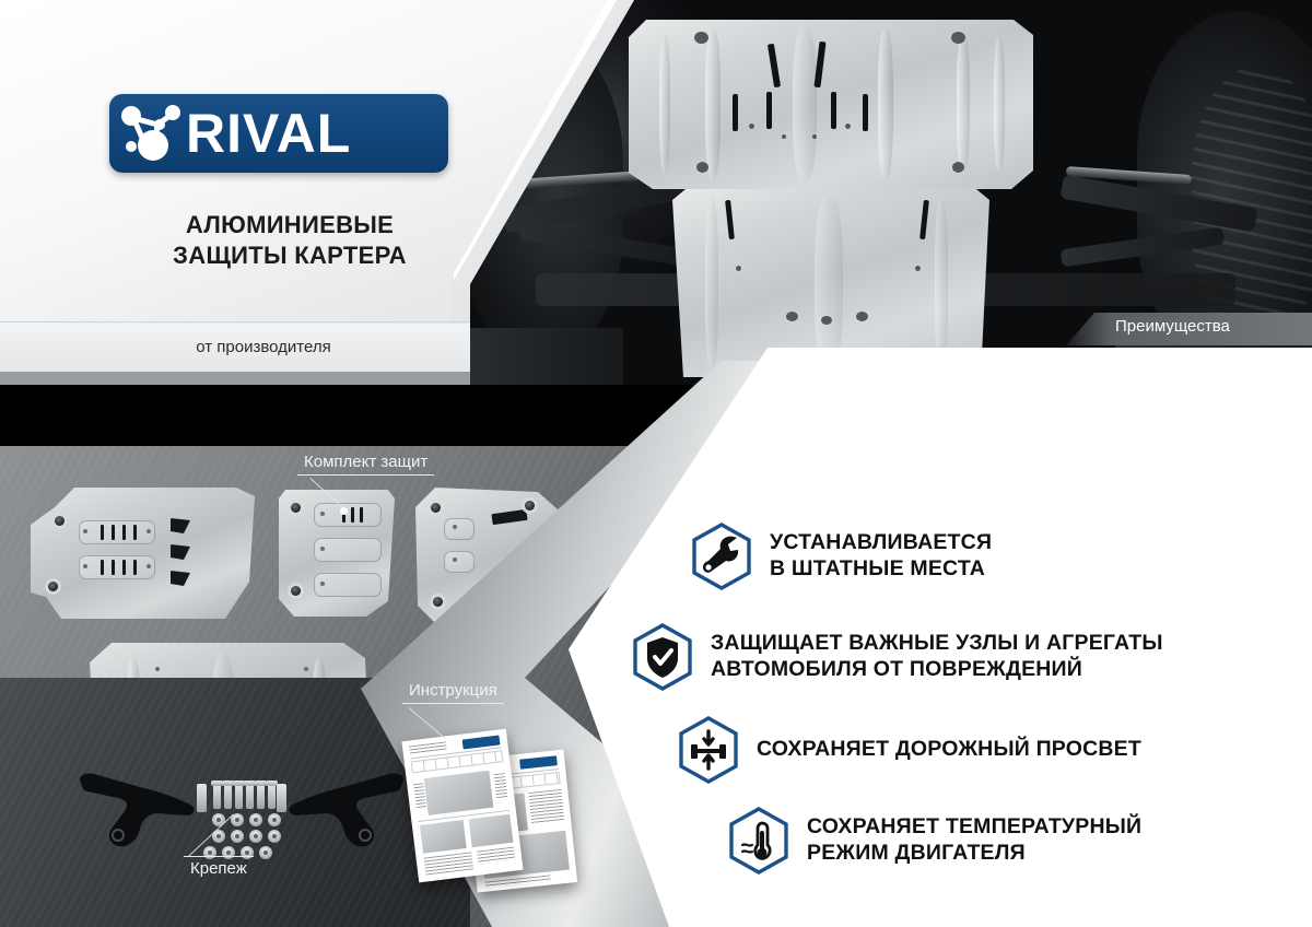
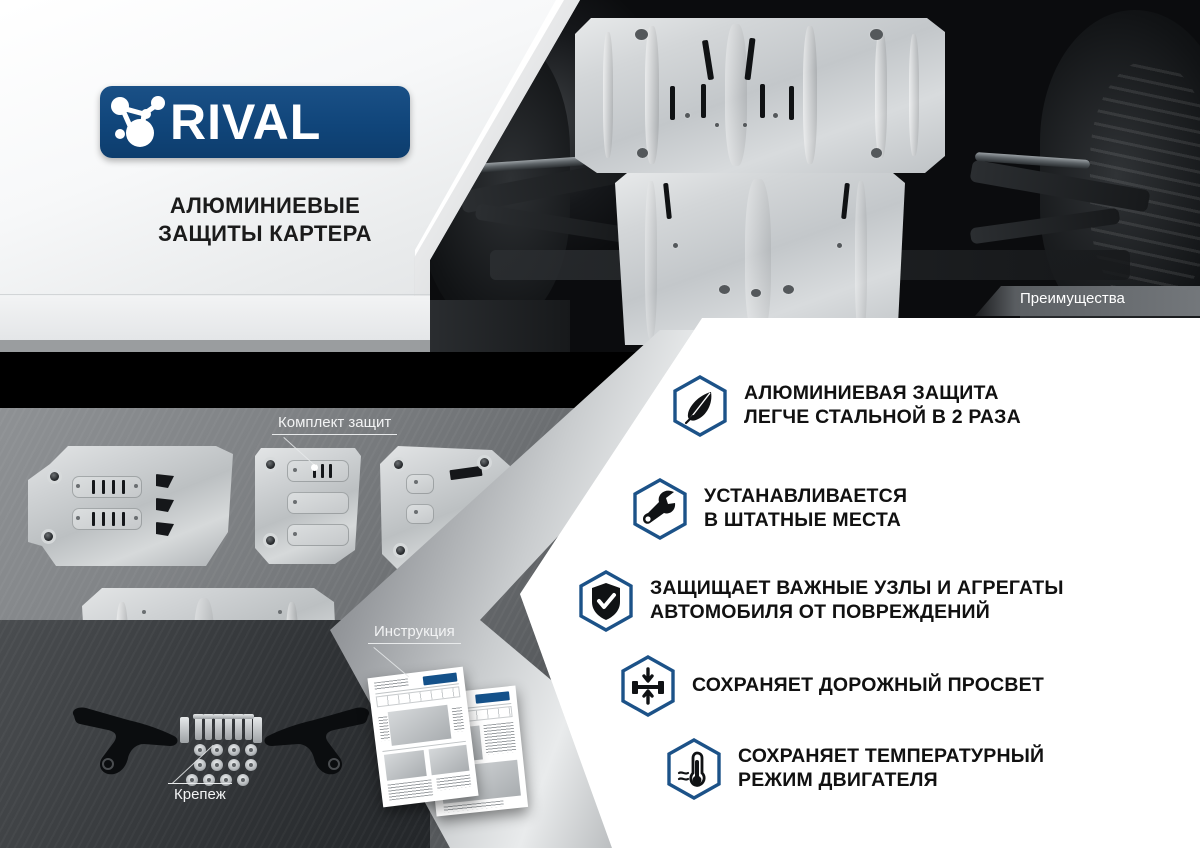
  Комплект защит
  Инструкция
  Крепеж
  RIVAL
  АЛЮМИНИЕВЫЕ
  ЗАЩИТЫ КАРТЕРА
- от производителя
  Преимущества
+ АЛЮМИНИЕВАЯ ЗАЩИТА
+ ЛЕГЧЕ СТАЛЬНОЙ В 2 РАЗА
  УСТАНАВЛИВАЕТСЯ
  В ШТАТНЫЕ МЕСТА
  ЗАЩИЩАЕТ ВАЖНЫЕ УЗЛЫ И АГРЕГАТЫ
  АВТОМОБИЛЯ ОТ ПОВРЕЖДЕНИЙ
  СОХРАНЯЕТ ДОРОЖНЫЙ ПРОСВЕТ
  СОХРАНЯЕТ ТЕМПЕРАТУРНЫЙ
  РЕЖИМ ДВИГАТЕЛЯ
